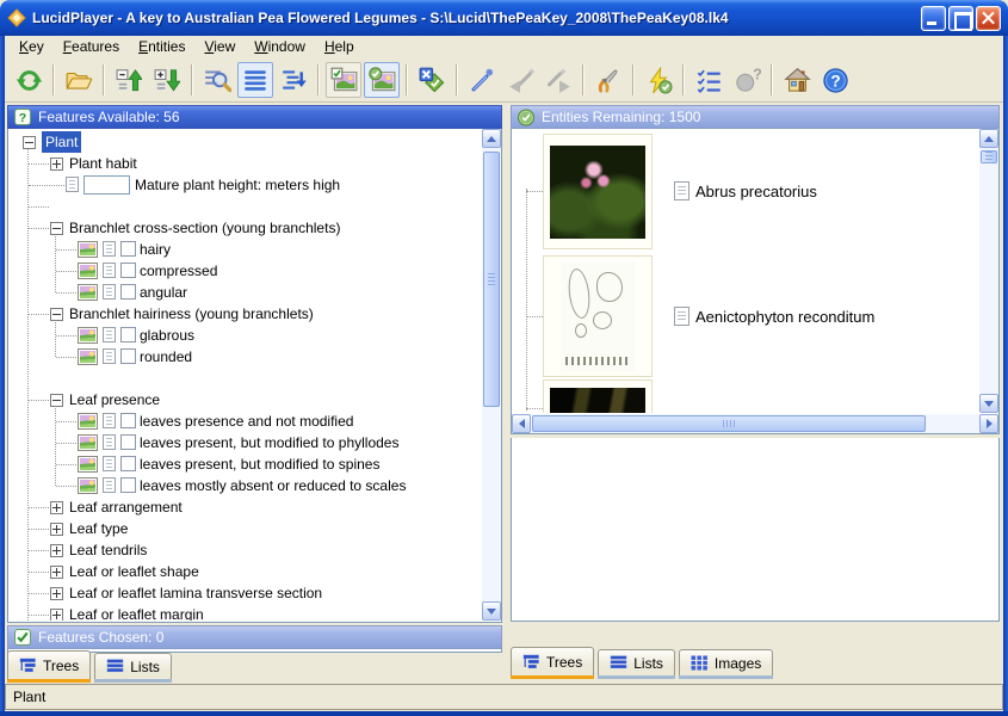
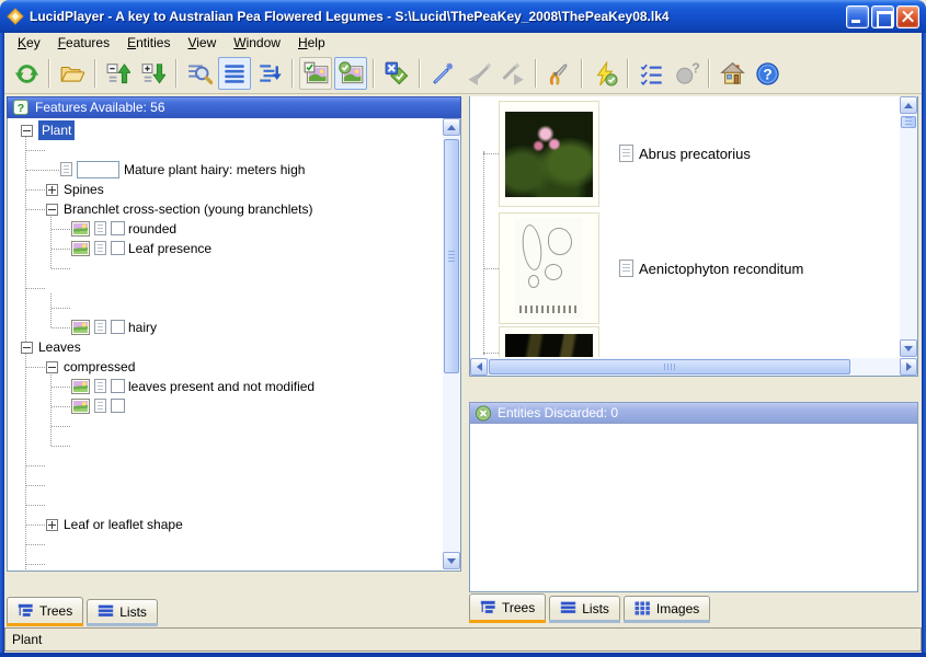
  LucidPlayer - A key to Australian Pea Flowered Legumes - S:\Lucid\ThePeaKey_2008\ThePeaKey08.lk4
  Key
  Features
  Entities
  View
  Window
  Help
  ?
  ?
  ?
  Features Available: 56
  Plant
- Plant habit
- Mature plant height: meters high
+ Mature plant hairy: meters high
+ Spines
  Branchlet cross-section (young branchlets)
- hairy
+ rounded
- compressed
+ Leaf presence
- angular
- Branchlet hairiness (young branchlets)
- glabrous
- rounded
+ hairy
+ Leaves
- Leaf presence
+ compressed
- leaves presence and not modified
+ leaves present and not modified
- leaves present, but modified to phyllodes
- leaves present, but modified to spines
- leaves mostly absent or reduced to scales
- Leaf arrangement
- Leaf type
- Leaf tendrils
  Leaf or leaflet shape
- Leaf or leaflet lamina transverse section
- Leaf or leaflet margin
- Features Chosen: 0
  Trees
  Lists
- Entities Remaining: 1500
  Abrus precatorius
  Aenictophyton reconditum
+ Entities Discarded: 0
  Trees
  Lists
  Images
  Plant
